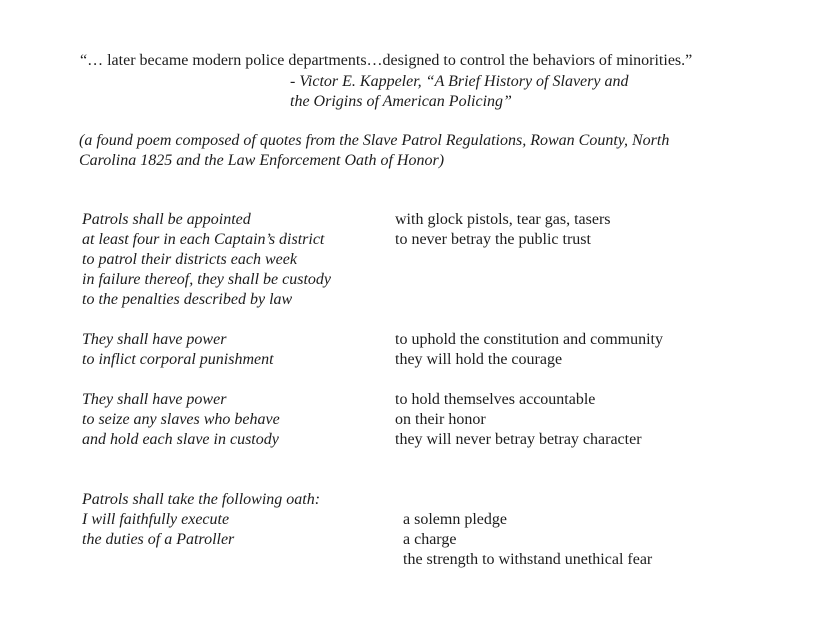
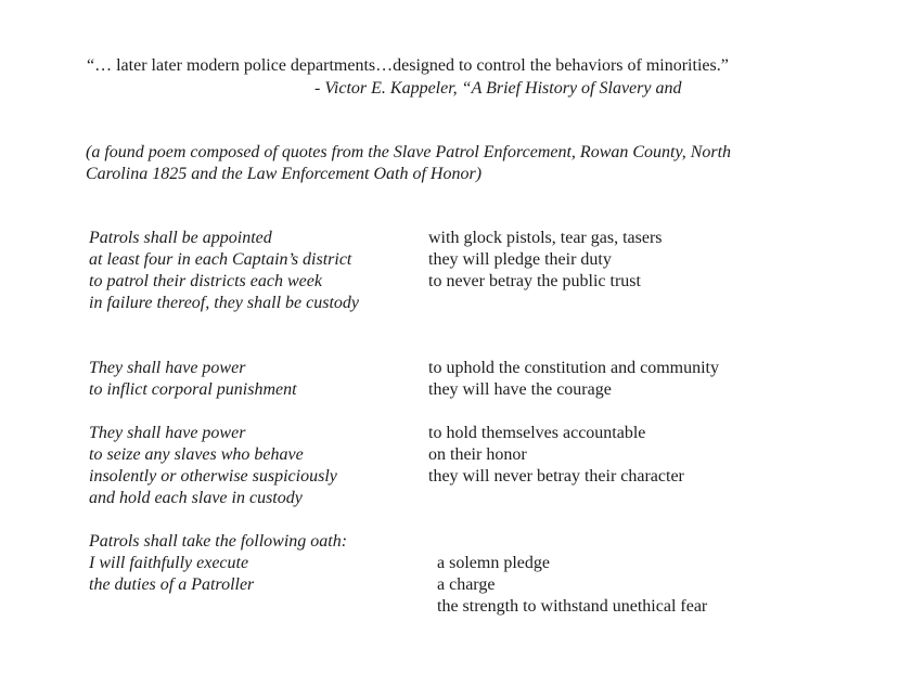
- “… later became modern police departments…designed to control the behaviors of minorities.”
+ “… later later modern police departments…designed to control the behaviors of minorities.”
  - Victor E. Kappeler, “A Brief History of Slavery and
- the Origins of American Policing”
- (a found poem composed of quotes from the Slave Patrol Regulations, Rowan County, North
+ (a found poem composed of quotes from the Slave Patrol Enforcement, Rowan County, North
  Carolina 1825 and the Law Enforcement Oath of Honor)
  Patrols shall be appointed
  at least four in each Captain’s district
  to patrol their districts each week
  in failure thereof, they shall be custody
- to the penalties described by law
  with glock pistols, tear gas, tasers
+ they will pledge their duty
  to never betray the public trust
  They shall have power
  to inflict corporal punishment
  to uphold the constitution and community
- they will hold the courage
+ they will have the courage
  They shall have power
  to seize any slaves who behave
+ insolently or otherwise suspiciously
  and hold each slave in custody
  to hold themselves accountable
  on their honor
- they will never betray betray character
+ they will never betray their character
  Patrols shall take the following oath:
  I will faithfully execute
  the duties of a Patroller
  a solemn pledge
  a charge
  the strength to withstand unethical fear
